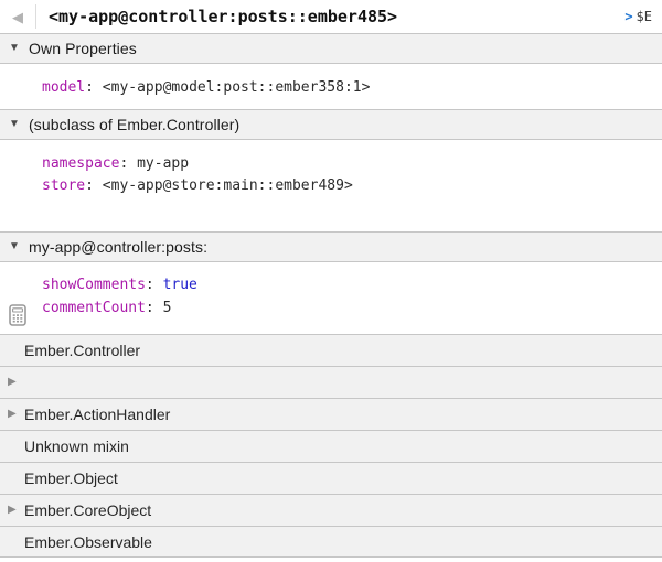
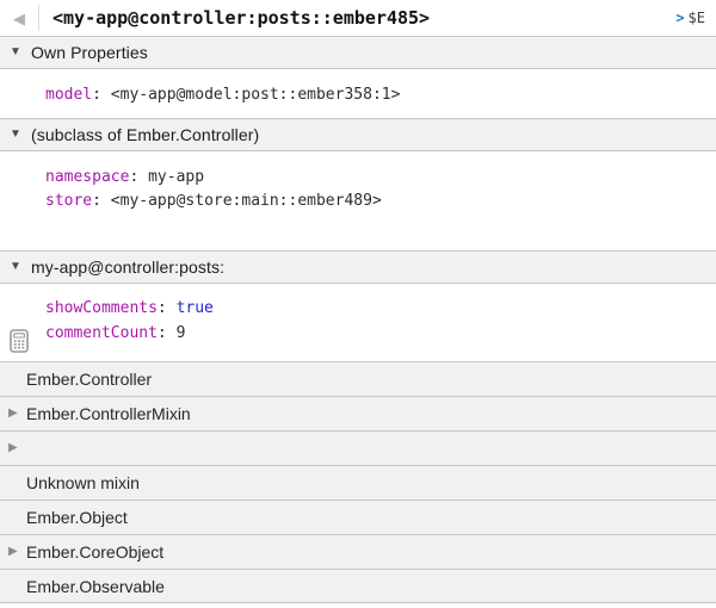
  ◀
  <my-app@controller:posts::ember485>
  >
  $E
  ▼
  Own Properties
  model: <my-app@model:post::ember358:1>
  ▼
  (subclass of Ember.Controller)
  namespace: my-app
  store: <my-app@store:main::ember489>
  ▼
  my-app@controller:posts:
  showComments: true
- commentCount: 5
+ commentCount: 9
  Ember.Controller
  ▶
+ Ember.ControllerMixin
  ▶
- Ember.ActionHandler
  Unknown mixin
  Ember.Object
  ▶
  Ember.CoreObject
  Ember.Observable
